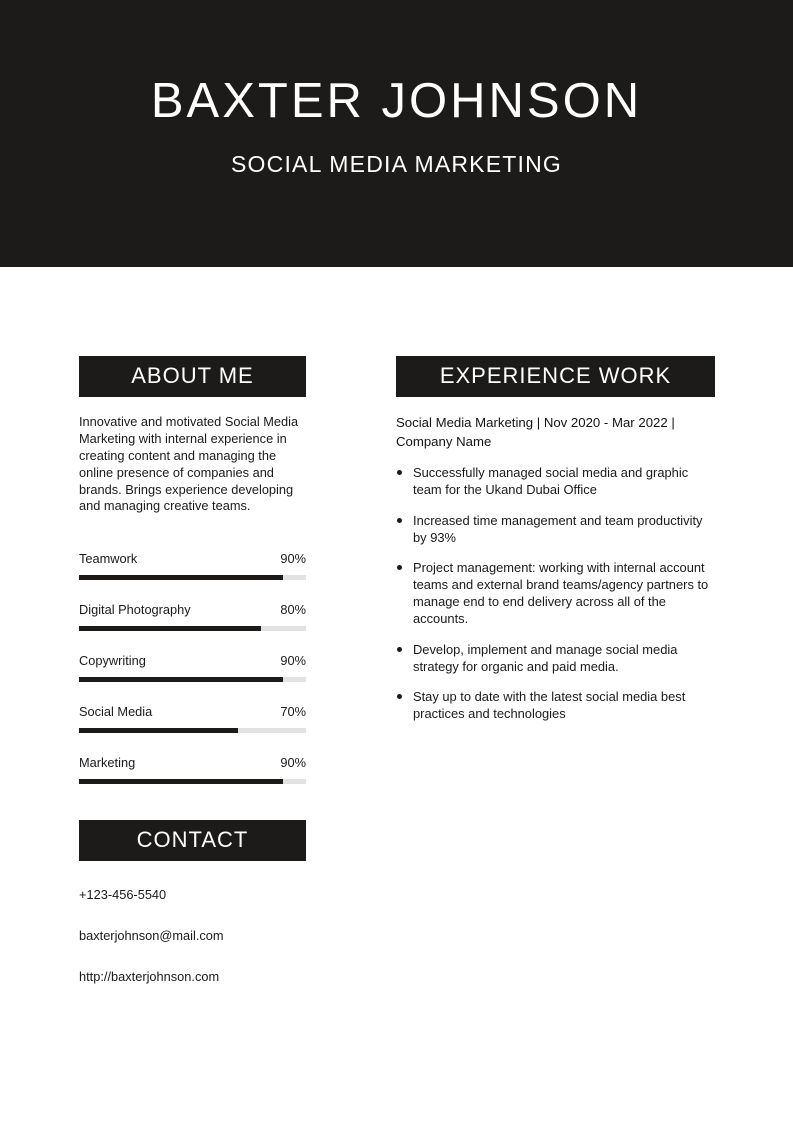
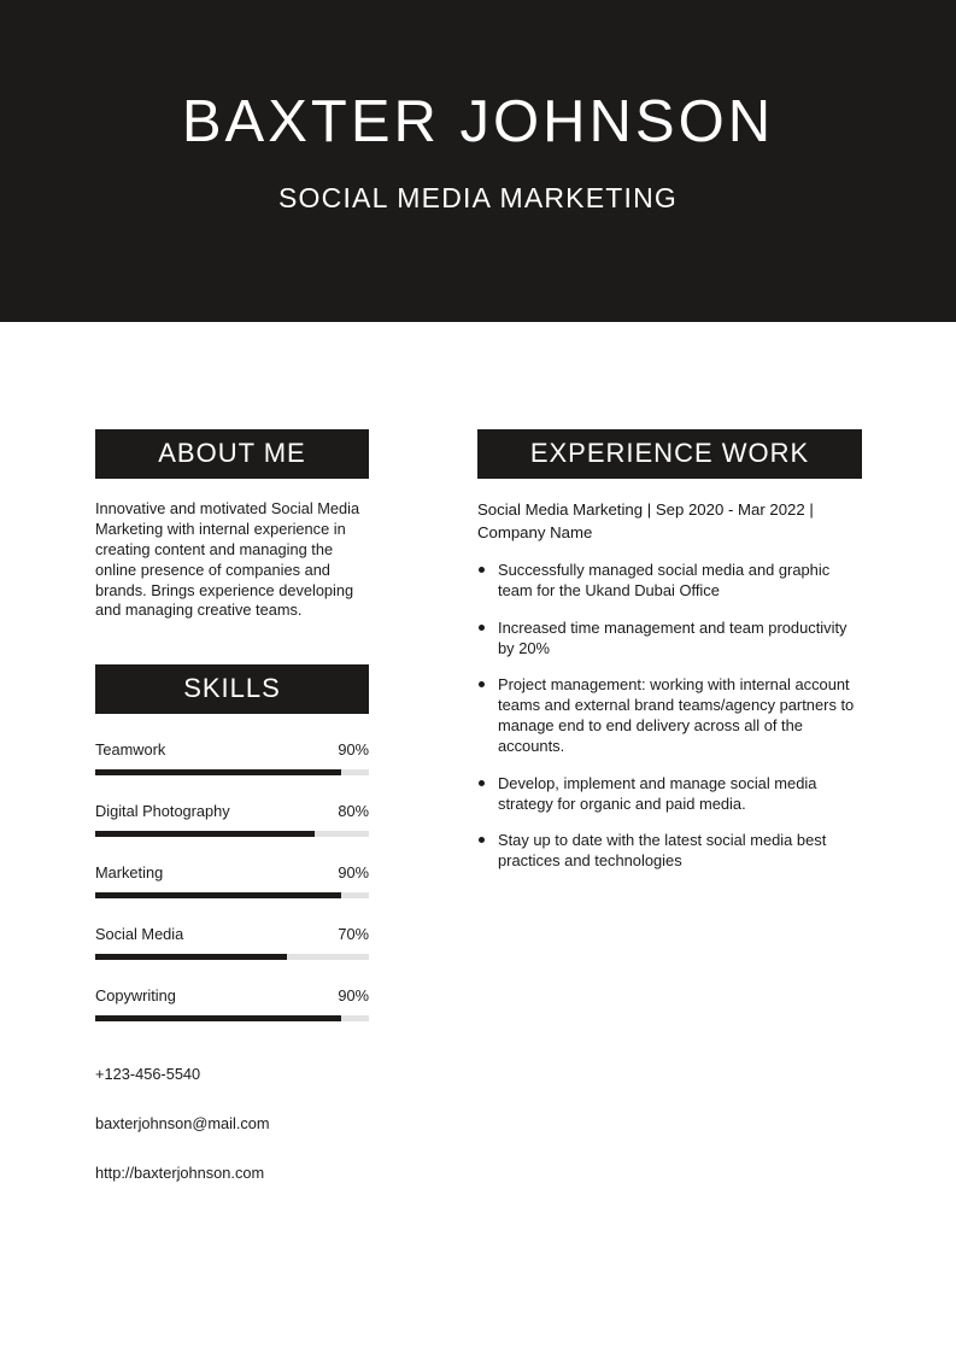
  BAXTER JOHNSON
  SOCIAL MEDIA MARKETING
  ABOUT ME
  Innovative and motivated Social Media Marketing with internal experience in creating content and managing the online presence of companies and brands. Brings experience developing and managing creative teams.
+ SKILLS
  Teamwork
  90%
  Digital Photography
  80%
- Copywriting
+ Marketing
  90%
  Social Media
  70%
- Marketing
+ Copywriting
  90%
- CONTACT
  +123-456-5540
  baxterjohnson@mail.com
  http://baxterjohnson.com
  EXPERIENCE WORK
- Social Media Marketing | Nov 2020 - Mar 2022 | Company Name
+ Social Media Marketing | Sep 2020 - Mar 2022 | Company Name
  Successfully managed social media and graphic team for the Ukand Dubai Office
- Increased time management and team productivity by 93%
+ Increased time management and team productivity by 20%
  Project management: working with internal account teams and external brand teams/agency partners to manage end to end delivery across all of the accounts.
  Develop, implement and manage social media strategy for organic and paid media.
  Stay up to date with the latest social media best practices and technologies
